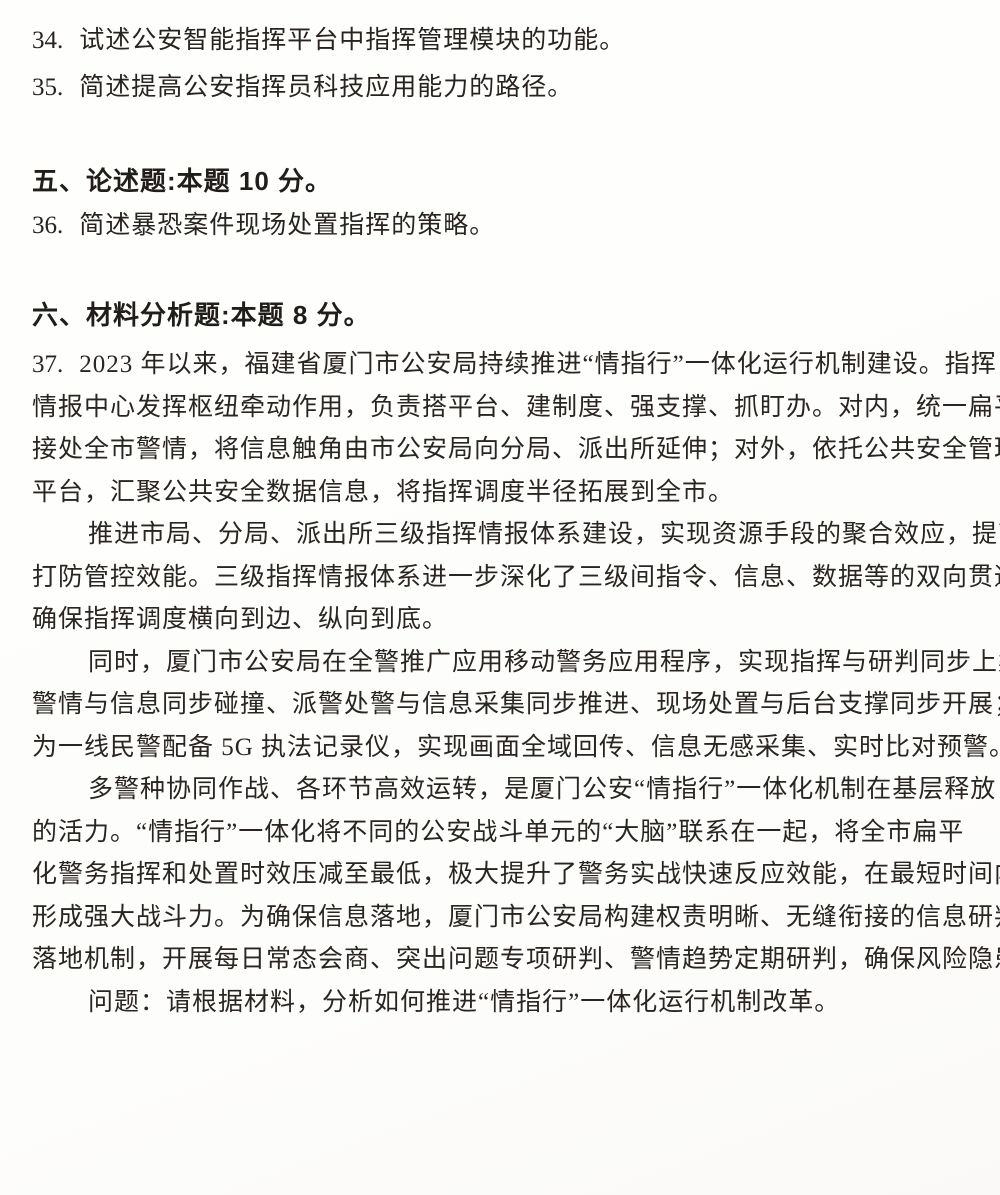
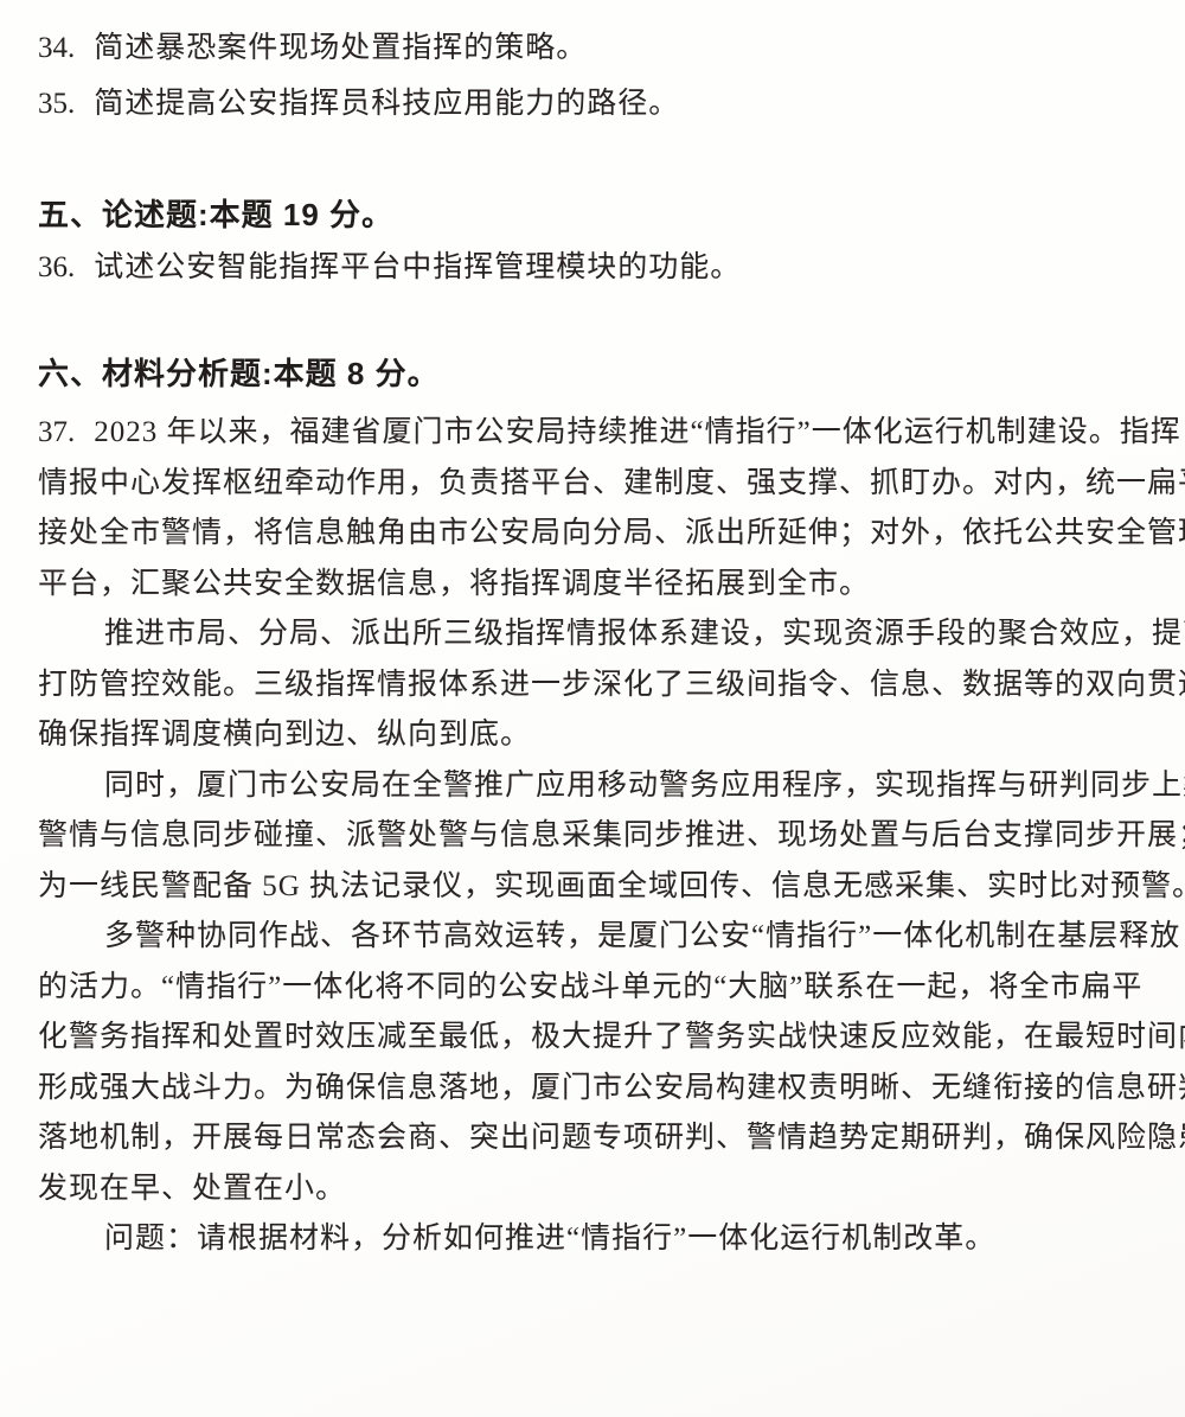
- 34. 试述公安智能指挥平台中指挥管理模块的功能。
+ 34. 简述暴恐案件现场处置指挥的策略。
  35. 简述提高公安指挥员科技应用能力的路径。
- 五、论述题:本题 10 分。
+ 五、论述题:本题 19 分。
- 36. 简述暴恐案件现场处置指挥的策略。
+ 36. 试述公安智能指挥平台中指挥管理模块的功能。
  六、材料分析题:本题 8 分。
  37. 2023 年以来，福建省厦门市公安局持续推进“情指行”一体化运行机制建设。指挥
  情报中心发挥枢纽牵动作用，负责搭平台、建制度、强支撑、抓盯办。对内，统一扁
  接处全市警情，将信息触角由市公安局向分局、派出所延伸；对外，依托公共安全管
  平台，汇聚公共安全数据信息，将指挥调度半径拓展到全市。
  推进市局、分局、派出所三级指挥情报体系建设，实现资源手段的聚合效应，提
  打防管控效能。三级指挥情报体系进一步深化了三级间指令、信息、数据等的双向贯
  确保指挥调度横向到边、纵向到底。
  同时，厦门市公安局在全警推广应用移动警务应用程序，实现指挥与研判同步上
  警情与信息同步碰撞、派警处警与信息采集同步推进、现场处置与后台支撑同步开展
  为一线民警配备 5G 执法记录仪，实现画面全域回传、信息无感采集、实时比对预警
  多警种协同作战、各环节高效运转，是厦门公安“情指行”一体化机制在基层释放
  的活力。“情指行”一体化将不同的公安战斗单元的“大脑”联系在一起，将全市扁平
  化警务指挥和处置时效压减至最低，极大提升了警务实战快速反应效能，在最短时间
  形成强大战斗力。为确保信息落地，厦门市公安局构建权责明晰、无缝衔接的信息研
  落地机制，开展每日常态会商、突出问题专项研判、警情趋势定期研判，确保风险隐
+ 发现在早、处置在小。
  问题：请根据材料，分析如何推进“情指行”一体化运行机制改革。
